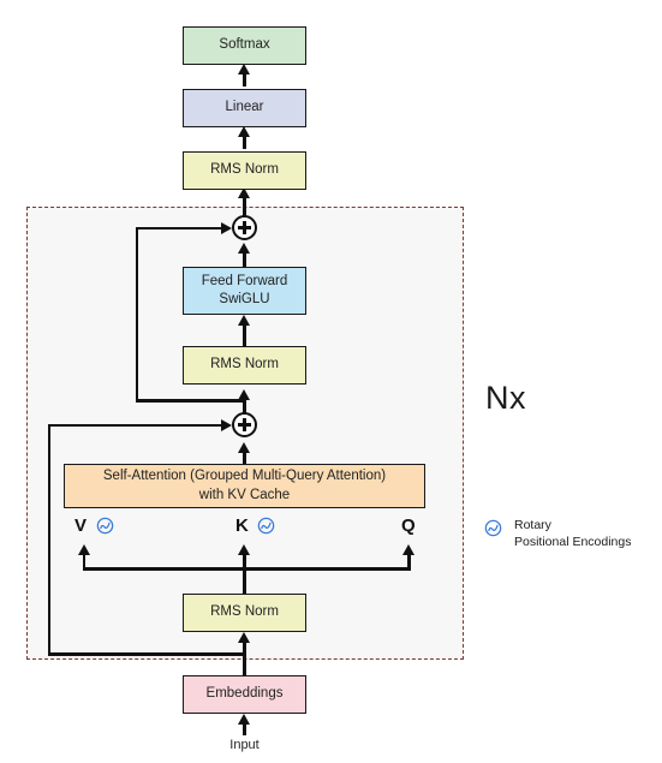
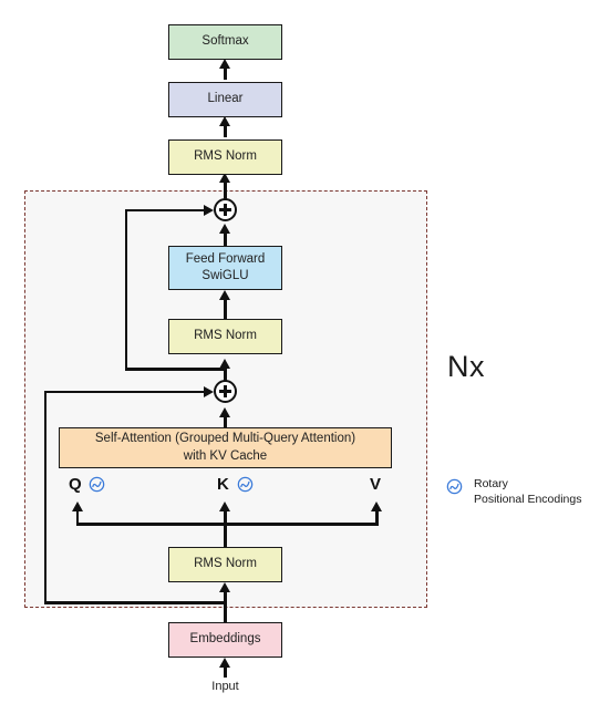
  Nx
  Softmax
  Linear
  RMS Norm
  Feed Forward
  SwiGLU
  RMS Norm
  Self-Attention (Grouped Multi-Query Attention)
  with KV Cache
  RMS Norm
  Embeddings
- V
+ Q
  K
- Q
+ V
  Rotary
  Positional Encodings
  Input
